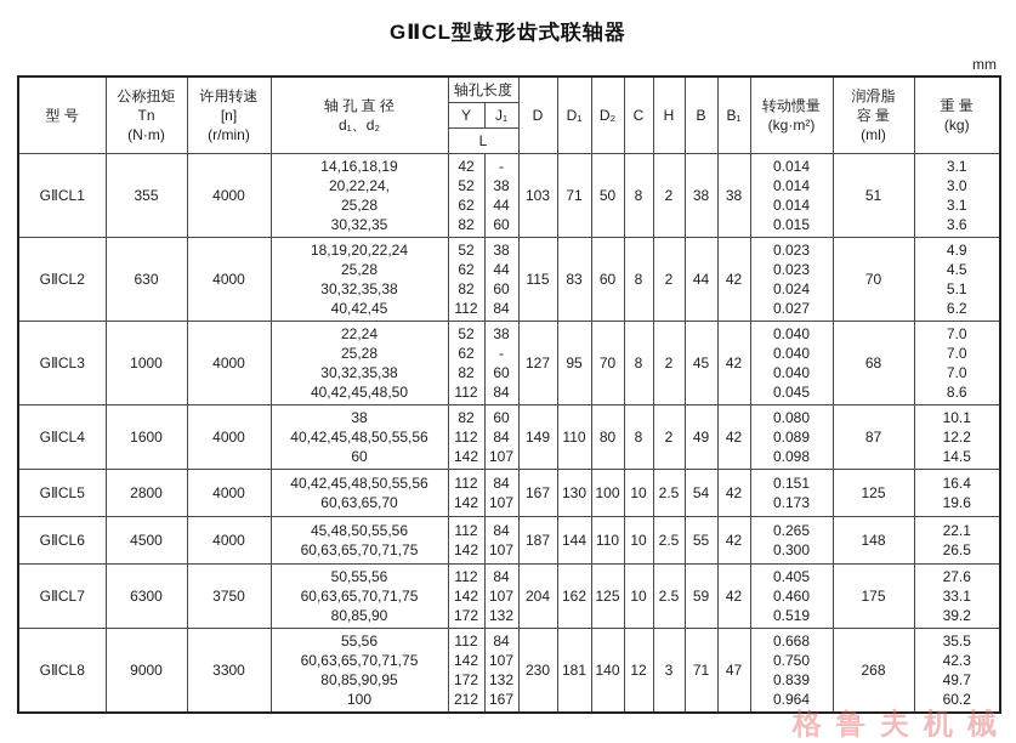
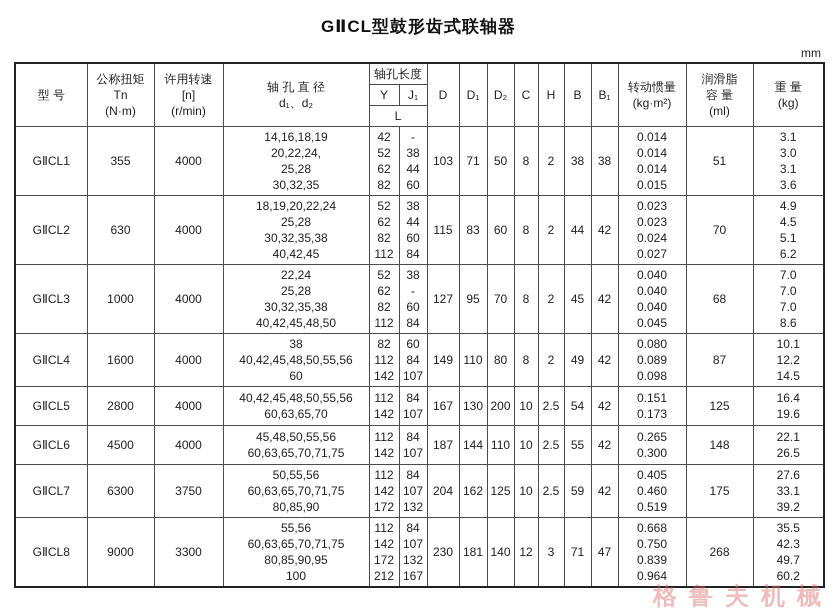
  GⅡCL型鼓形齿式联轴器
  mm
  型 号	公称扭矩 Tn (N·m)	许用转速 [n] (r/min)	轴 孔 直 径 d₁、d₂	轴孔长度	D	D₁	D₂	C	H	B	B₁	转动惯量 (kg·m²)	润滑脂 容 量 (ml)	重 量 (kg)
  Y	J₁
  L
  GⅡCL1	355	4000	14,16,18,19 20,22,24, 25,28 30,32,35	42 52 62 82	- 38 44 60	103	71	50	8	2	38	38	0.014 0.014 0.014 0.015	51	3.1 3.0 3.1 3.6
  GⅡCL2	630	4000	18,19,20,22,24 25,28 30,32,35,38 40,42,45	52 62 82 112	38 44 60 84	115	83	60	8	2	44	42	0.023 0.023 0.024 0.027	70	4.9 4.5 5.1 6.2
  GⅡCL3	1000	4000	22,24 25,28 30,32,35,38 40,42,45,48,50	52 62 82 112	38 - 60 84	127	95	70	8	2	45	42	0.040 0.040 0.040 0.045	68	7.0 7.0 7.0 8.6
  GⅡCL4	1600	4000	38 40,42,45,48,50,55,56 60	82 112 142	60 84 107	149	110	80	8	2	49	42	0.080 0.089 0.098	87	10.1 12.2 14.5
- GⅡCL5	2800	4000	40,42,45,48,50,55,56 60,63,65,70	112 142	84 107	167	130	100	10	2.5	54	42	0.151 0.173	125	16.4 19.6
+ GⅡCL5	2800	4000	40,42,45,48,50,55,56 60,63,65,70	112 142	84 107	167	130	200	10	2.5	54	42	0.151 0.173	125	16.4 19.6
  GⅡCL6	4500	4000	45,48,50,55,56 60,63,65,70,71,75	112 142	84 107	187	144	110	10	2.5	55	42	0.265 0.300	148	22.1 26.5
  GⅡCL7	6300	3750	50,55,56 60,63,65,70,71,75 80,85,90	112 142 172	84 107 132	204	162	125	10	2.5	59	42	0.405 0.460 0.519	175	27.6 33.1 39.2
  GⅡCL8	9000	3300	55,56 60,63,65,70,71,75 80,85,90,95 100	112 142 172 212	84 107 132 167	230	181	140	12	3	71	47	0.668 0.750 0.839 0.964	268	35.5 42.3 49.7 60.2
  格鲁夫机械
